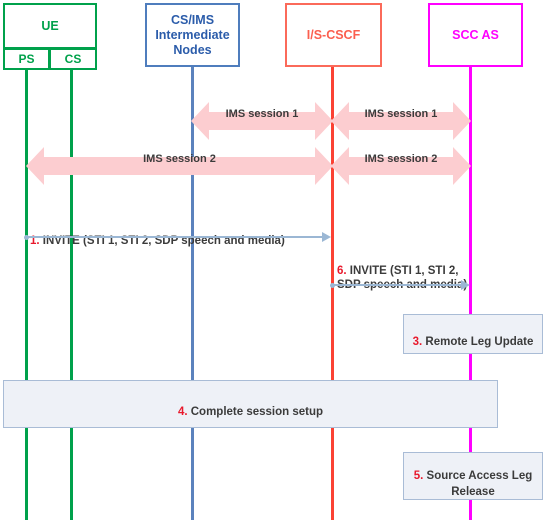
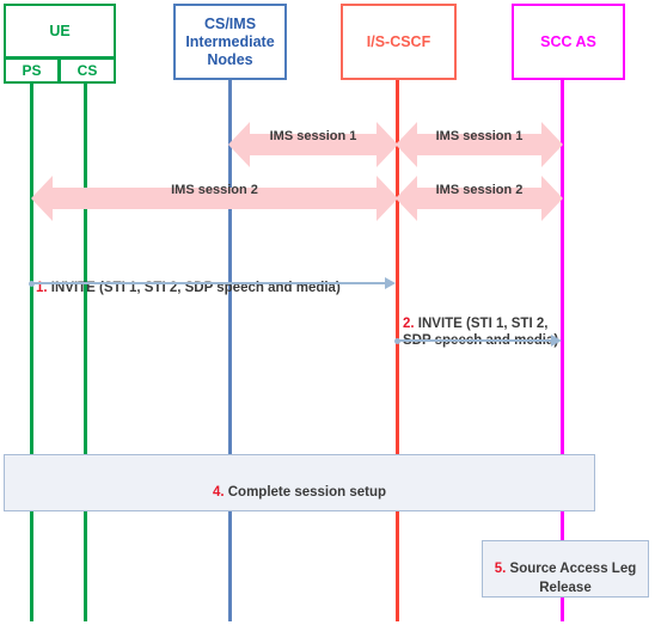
  UE
  PS
  CS
  CS/IMS
  Intermediate
  Nodes
  I/S-CSCF
  SCC AS
  IMS session 1
  IMS session 1
  IMS session 2
  IMS session 2
  1. INVITE (STI 1, STI 2, SDP speech and media)
- 6. INVITE (STI 1, STI 2,
+ 2. INVITE (STI 1, STI 2,
- 3. Remote Leg Update
  4. Complete session setup
  5. Source Access Leg
  Release
